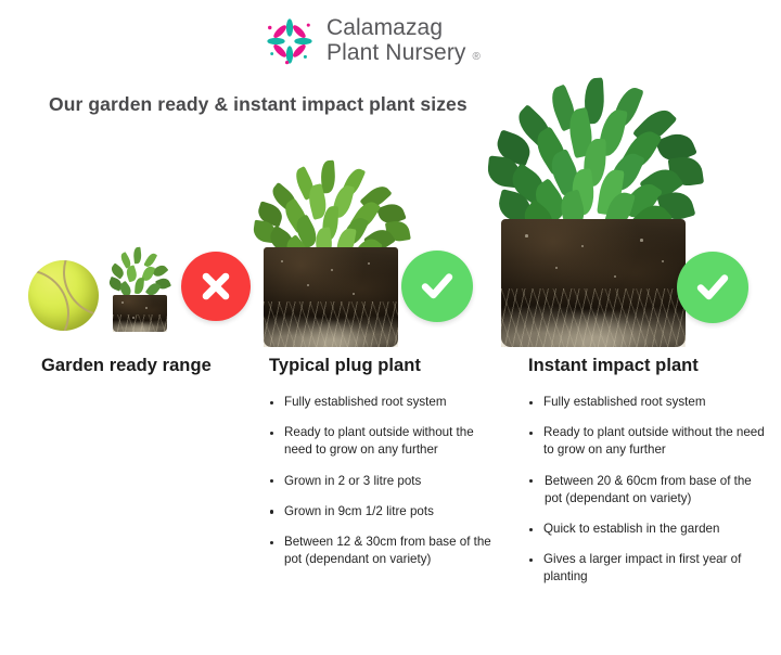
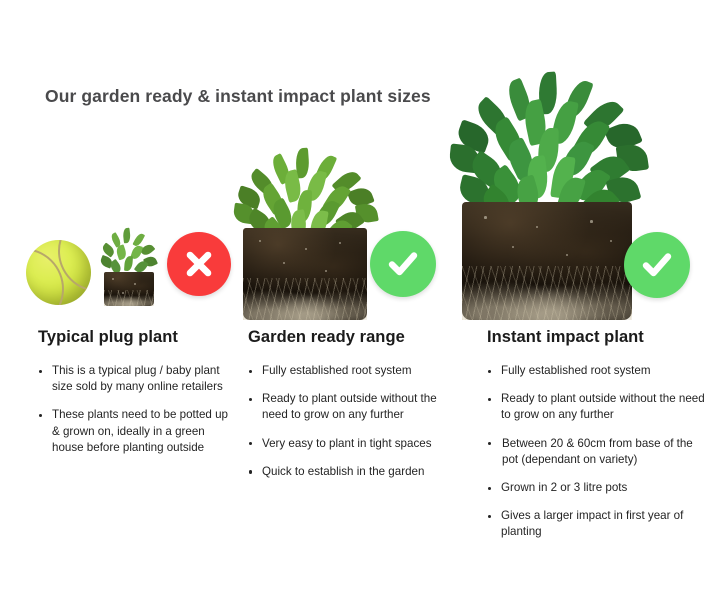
- Calamazag
- Plant Nursery
- ®
  Our garden ready & instant impact plant sizes
- Garden ready range
+ Typical plug plant
+ This is a typical plug / baby plant size sold by many online retailers
+ These plants need to be potted up & grown on, ideally in a green house before planting outside
- Typical plug plant
+ Garden ready range
  Fully established root system
  Ready to plant outside without the need to grow on any further
+ Very easy to plant in tight spaces
- Grown in 2 or 3 litre pots
+ Quick to establish in the garden
- Grown in 9cm 1/2 litre pots
- Between 12 & 30cm from base of the pot (dependant on variety)
  Instant impact plant
  Fully established root system
  Ready to plant outside without the need to grow on any further
  Between 20 & 60cm from base of the pot (dependant on variety)
- Quick to establish in the garden
+ Grown in 2 or 3 litre pots
  Gives a larger impact in first year of planting
